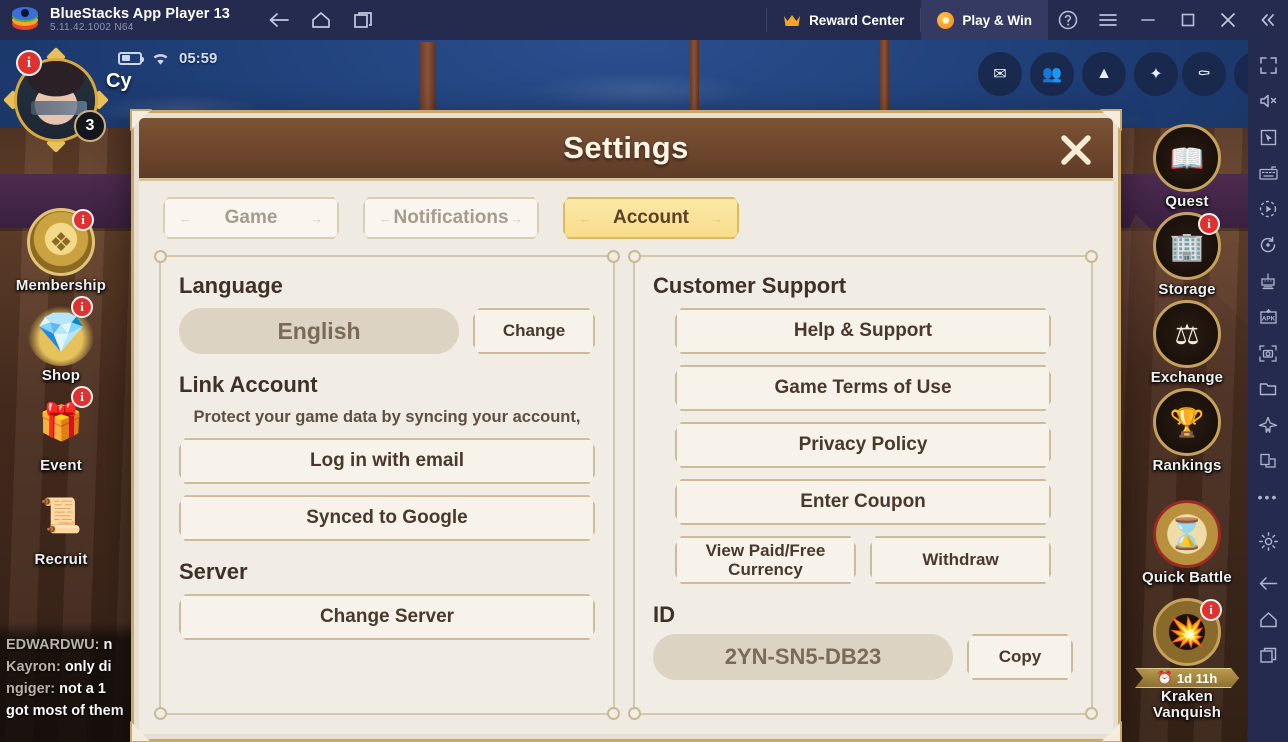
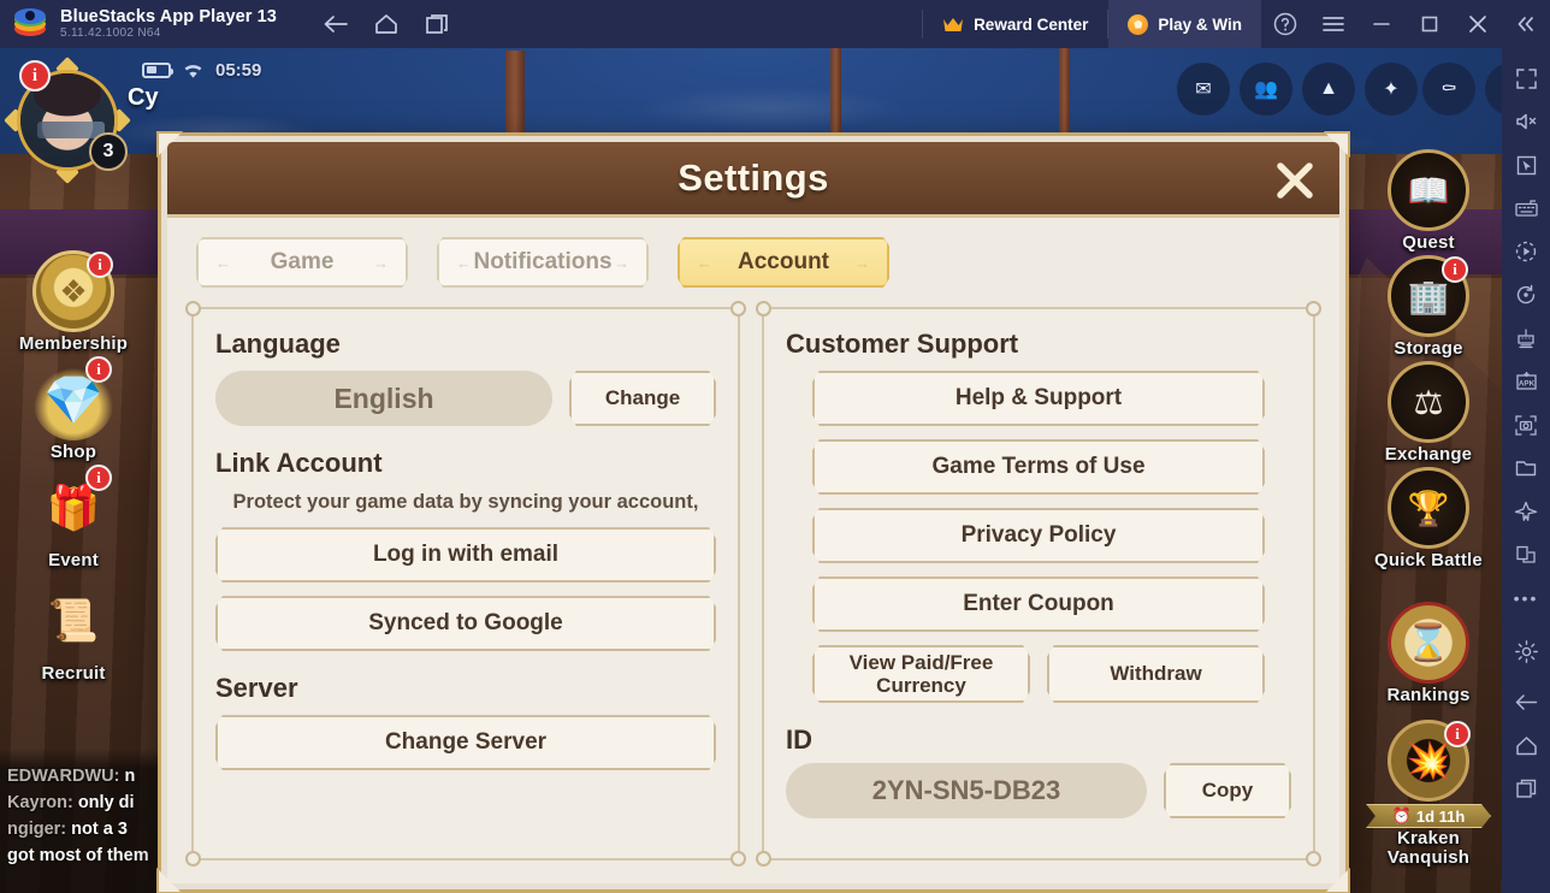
  05:59
  i
  3
  Cy
  ❖
  i
  Membership
  💎
  i
  Shop
  🎁
  i
  Event
  📜
  Recruit
  EDWARDWU: n
  Kayron: only di
- ngiger: not a 1
+ ngiger: not a 3
  got most of them
  ✉
  👥
  ▲
  ✦
  ⚰
  📖
  Quest
  🏢
  i
  Storage
  ⚖
  Exchange
  🏆
- Rankings
+ Quick Battle
  ⌛
- Quick Battle
+ Rankings
  💥
  i
  ⏰
  1d 11h
  Kraken Vanquish
  Settings
  ←
  Game
  →
  ←
  Notifications
  →
  ←
  Account
  →
  Language
  English
  Change
  Link Account
  Protect your game data by syncing your account,
  Log in with email
  Synced to Google
  Server
  Change Server
  Customer Support
  Help & Support
  Game Terms of Use
  Privacy Policy
  Enter Coupon
  View Paid/Free Currency
  Withdraw
  ID
  2YN-SN5-DB23
  Copy
  BlueStacks App Player 13
  5.11.42.1002 N64
  Reward Center
  Play & Win
  •••
